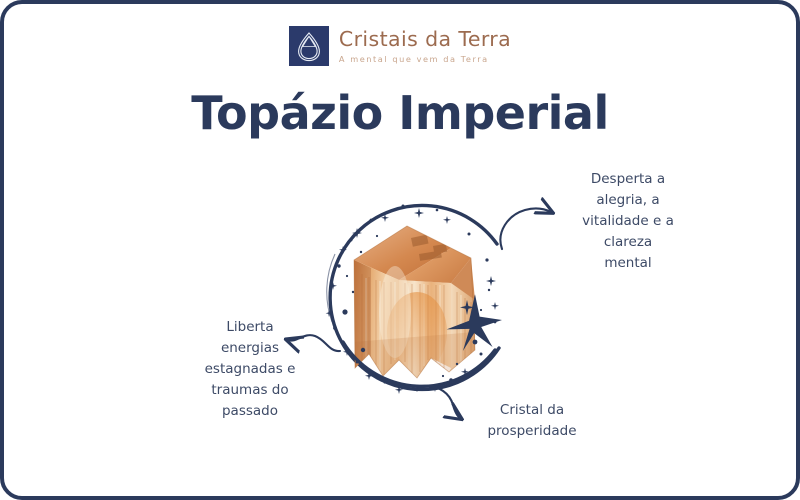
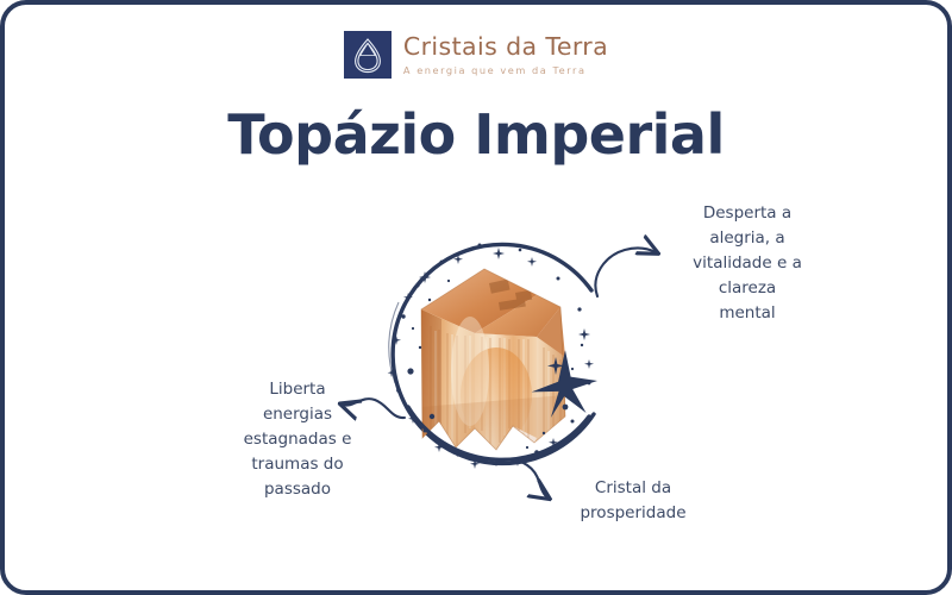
  Cristais da Terra
- A mental que vem da Terra
+ A energia que vem da Terra
  Topázio Imperial
  Desperta a
  alegria, a
  vitalidade e a
  clareza
  mental
  Liberta
  energias
  estagnadas e
  traumas do
  passado
  Cristal da
  prosperidade
